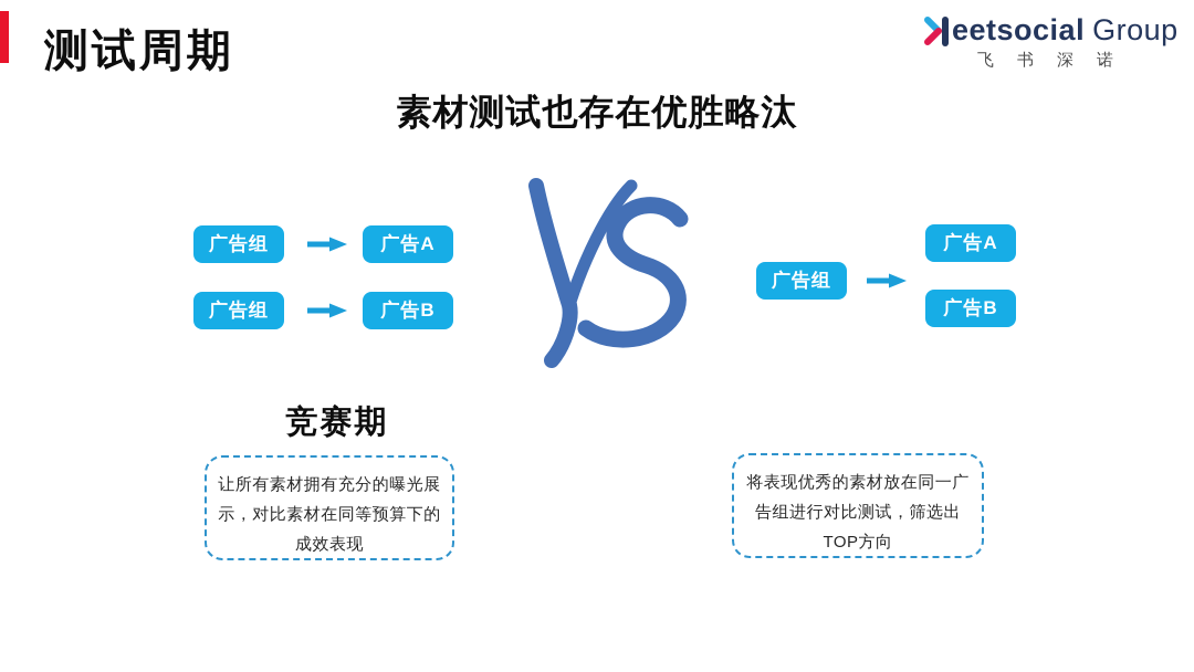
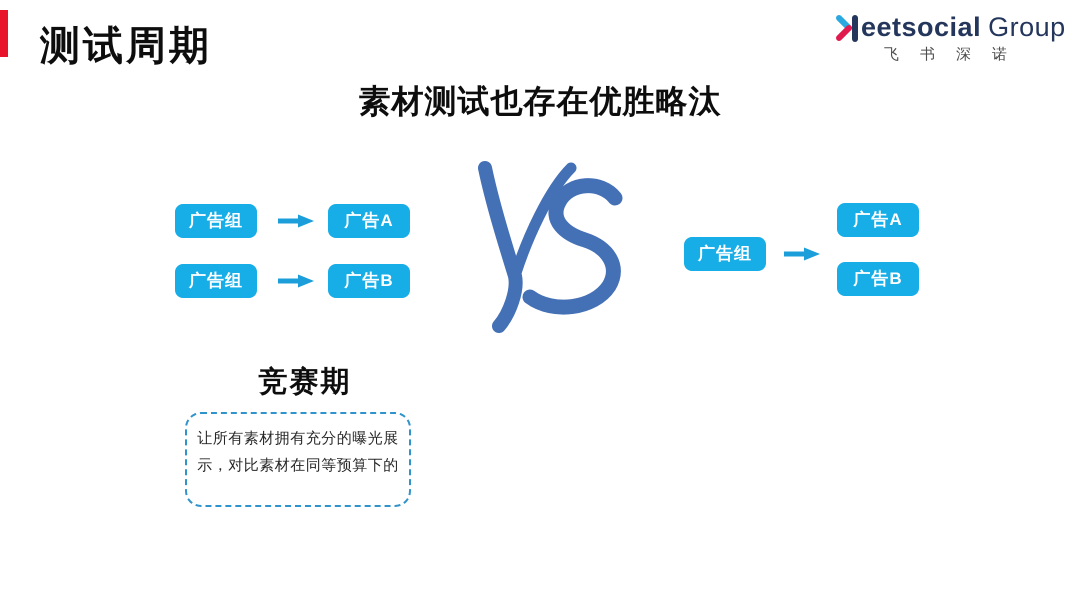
  测试周期
  eetsocial
  Group
  飞书深诺
  素材测试也存在优胜略汰
  广告组
  广告A
  广告组
  广告B
  广告组
  广告A
  广告B
  竞赛期
  让所有素材拥有充分的曝光展
  示，对比素材在同等预算下的
- 成效表现
- 将表现优秀的素材放在同一广
- 告组进行对比测试，筛选出
- TOP方向
